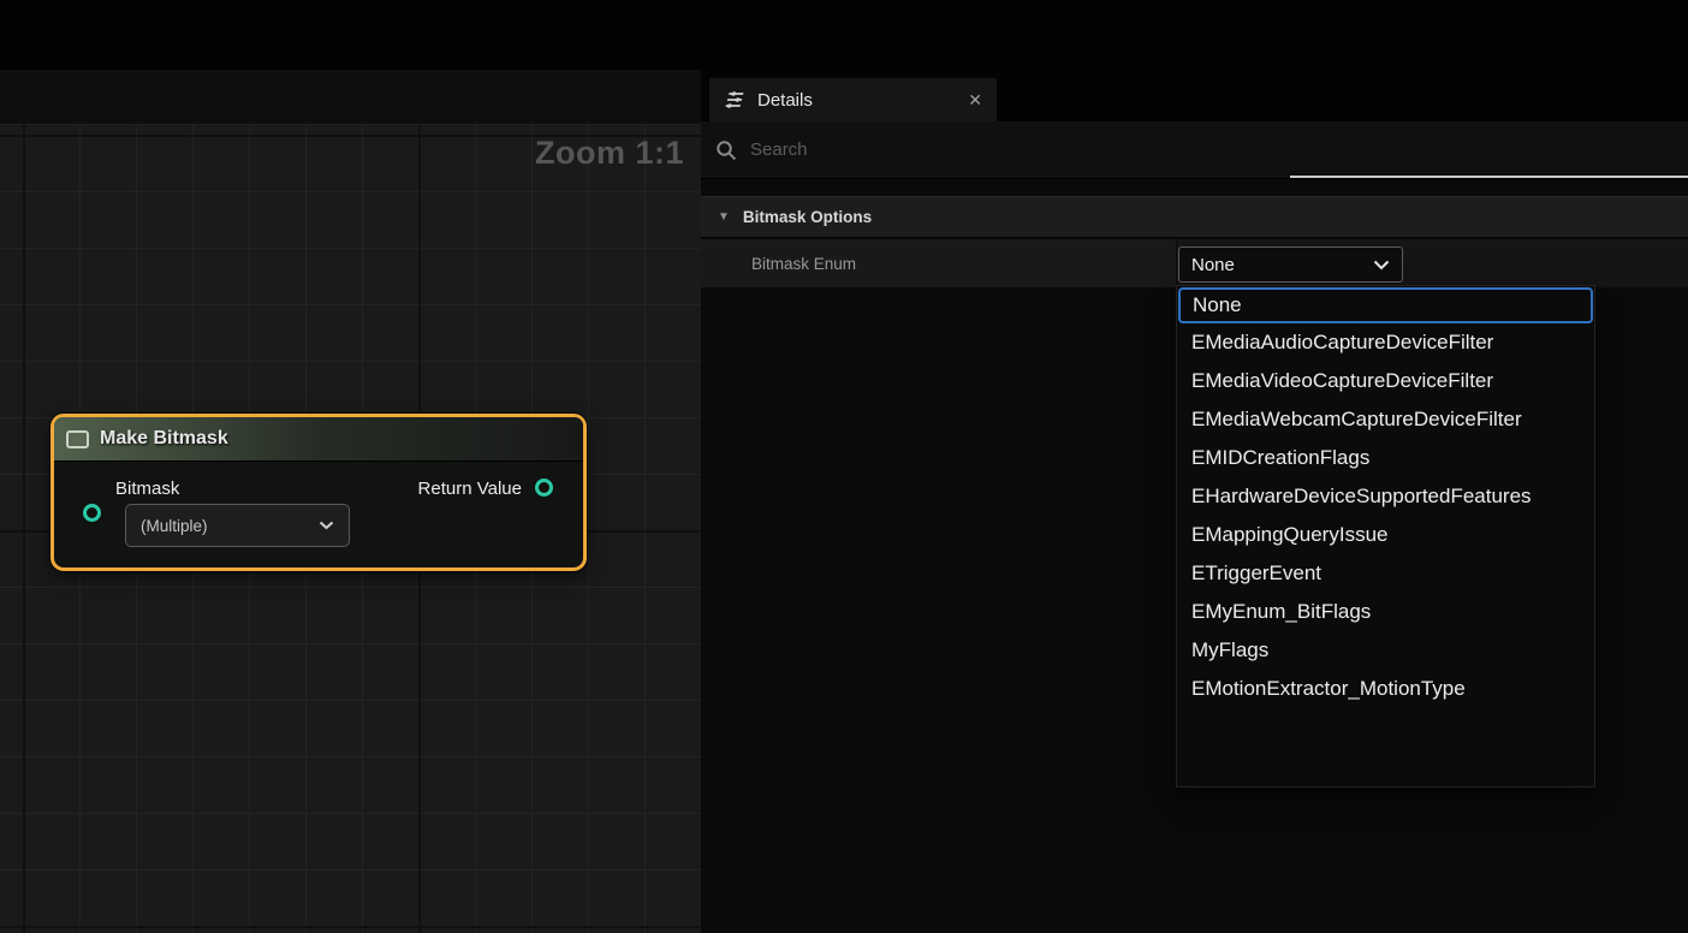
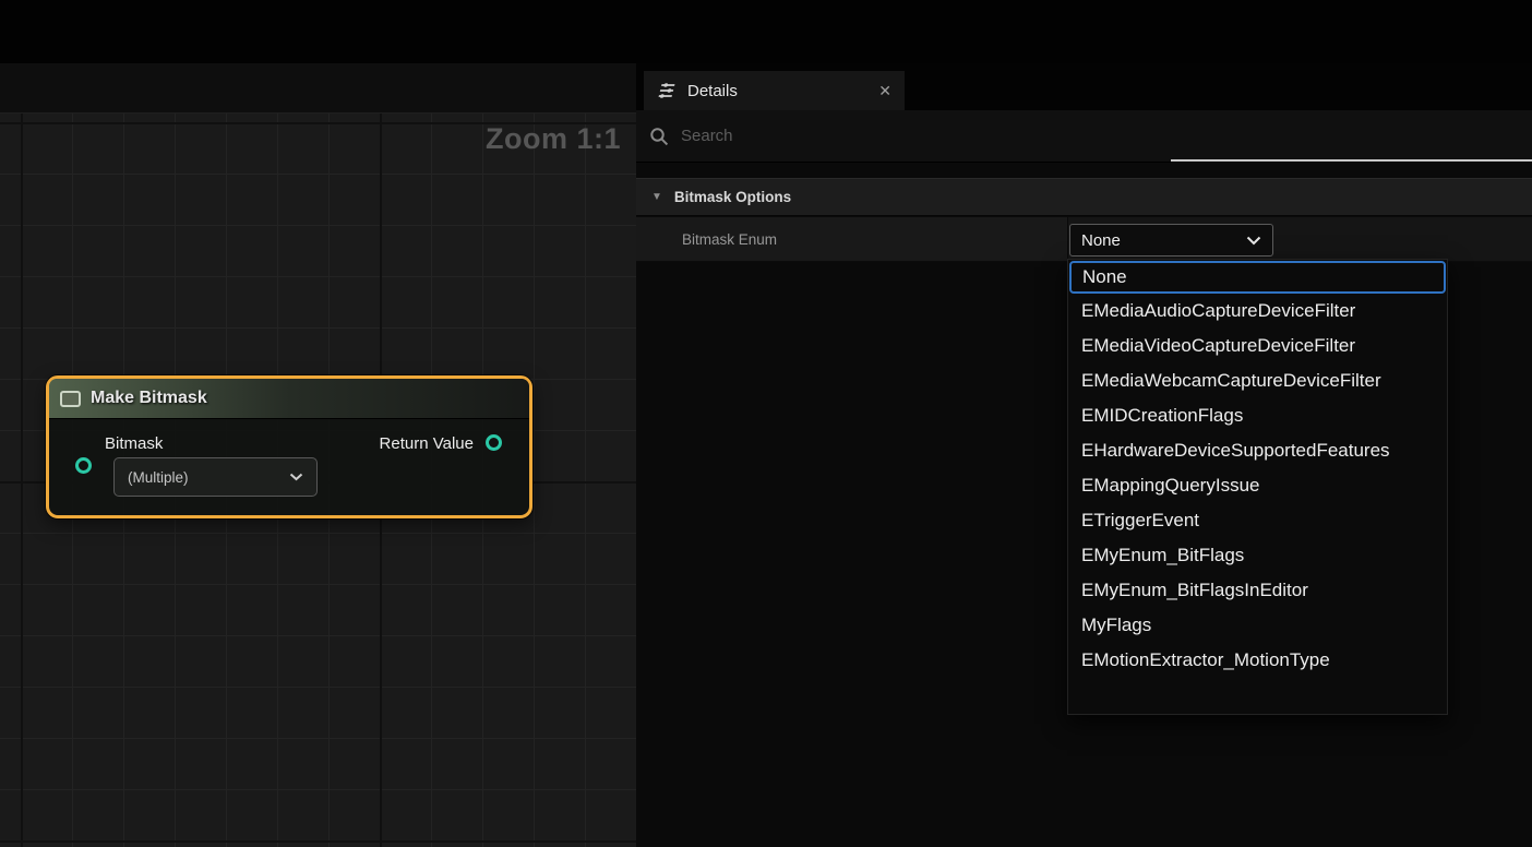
  Zoom 1:1
  Make Bitmask
  Bitmask
  (Multiple)
  Return Value
  Details
  ✕
  Search
  ▼
  Bitmask Options
  Bitmask Enum
  None
  None
  EMediaAudioCaptureDeviceFilter
  EMediaVideoCaptureDeviceFilter
  EMediaWebcamCaptureDeviceFilter
  EMIDCreationFlags
  EHardwareDeviceSupportedFeatures
  EMappingQueryIssue
  ETriggerEvent
  EMyEnum_BitFlags
+ EMyEnum_BitFlagsInEditor
  MyFlags
  EMotionExtractor_MotionType
